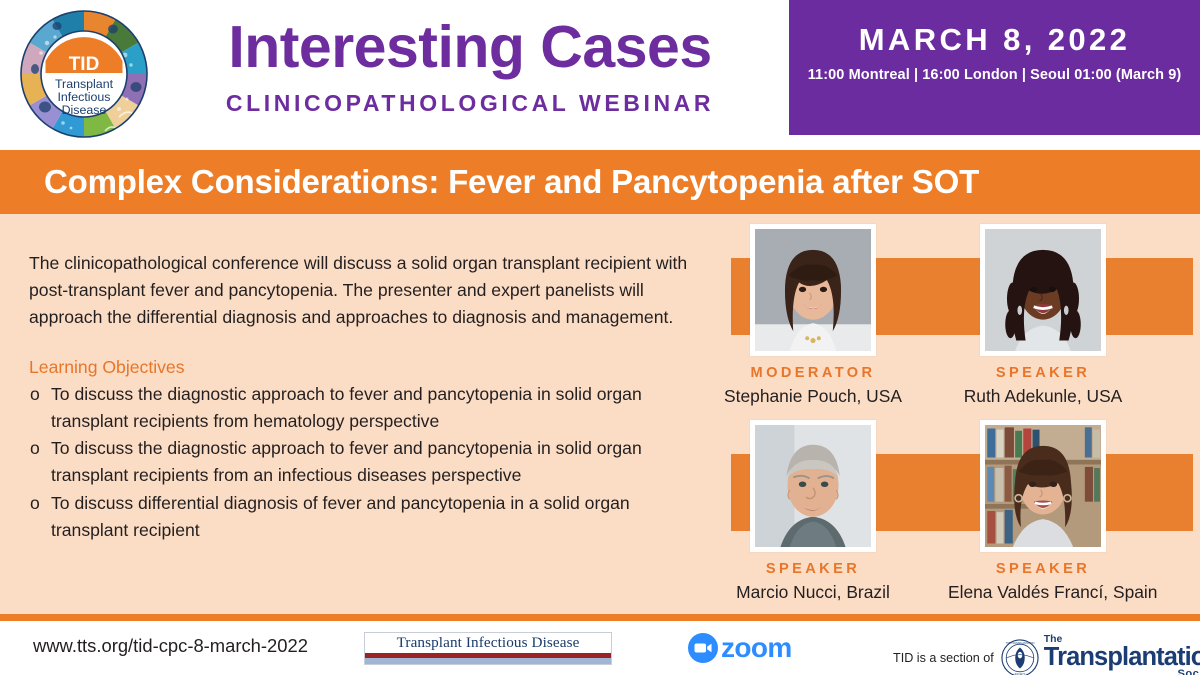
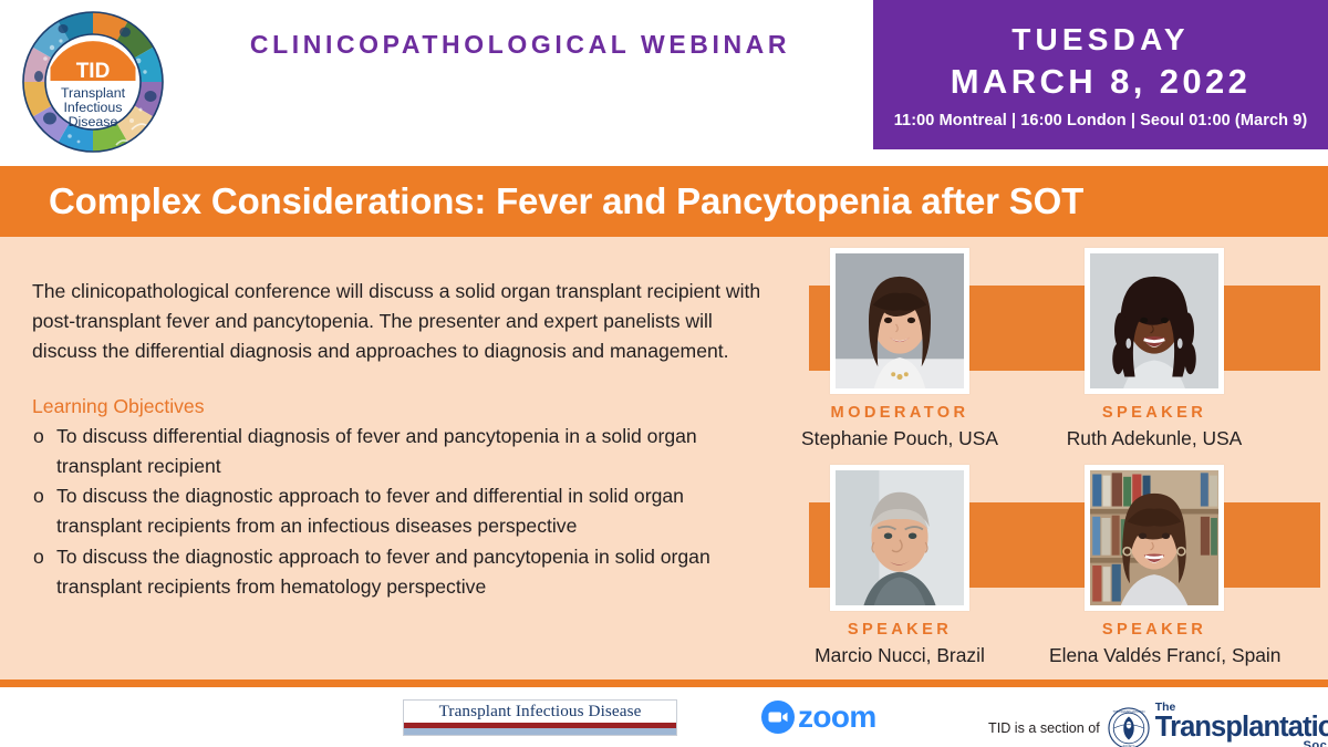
  TID
  Transplant
  Infectious
  Disease
- Interesting Cases
  CLINICOPATHOLOGICAL WEBINAR
+ TUESDAY
  MARCH 8, 2022
  11:00 Montreal | 16:00 London | Seoul 01:00 (March 9)
  Complex Considerations: Fever and Pancytopenia after SOT
- The clinicopathological conference will discuss a solid organ transplant recipient with post-transplant fever and pancytopenia. The presenter and expert panelists will approach the differential diagnosis and approaches to diagnosis and management.
+ The clinicopathological conference will discuss a solid organ transplant recipient with post-transplant fever and pancytopenia. The presenter and expert panelists will discuss the differential diagnosis and approaches to diagnosis and management.
  Learning Objectives
  o
- To discuss the diagnostic approach to fever and pancytopenia in solid organ transplant recipients from hematology perspective
+ To discuss differential diagnosis of fever and pancytopenia in a solid organ transplant recipient
  o
- To discuss the diagnostic approach to fever and pancytopenia in solid organ transplant recipients from an infectious diseases perspective
+ To discuss the diagnostic approach to fever and differential in solid organ transplant recipients from an infectious diseases perspective
  o
- To discuss differential diagnosis of fever and pancytopenia in a solid organ transplant recipient
+ To discuss the diagnostic approach to fever and pancytopenia in solid organ transplant recipients from hematology perspective
  MODERATOR
  Stephanie Pouch, USA
  SPEAKER
  Ruth Adekunle, USA
  SPEAKER
  Marcio Nucci, Brazil
  SPEAKER
  Elena Valdés Francí, Spain
- www.tts.org/tid-cpc-8-march-2022
  Transplant Infectious Disease
  zoom
  TID is a section of
  The
  Transplantatio
